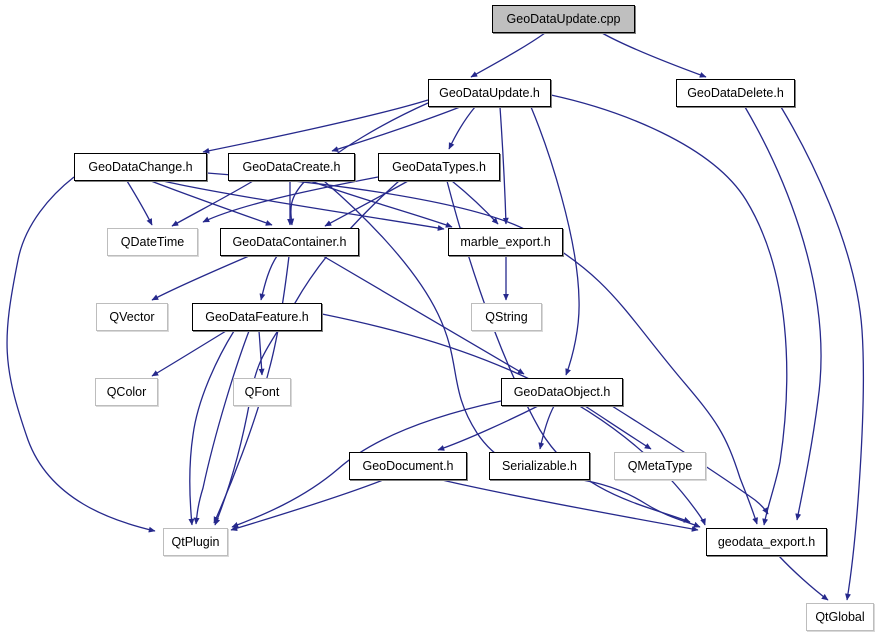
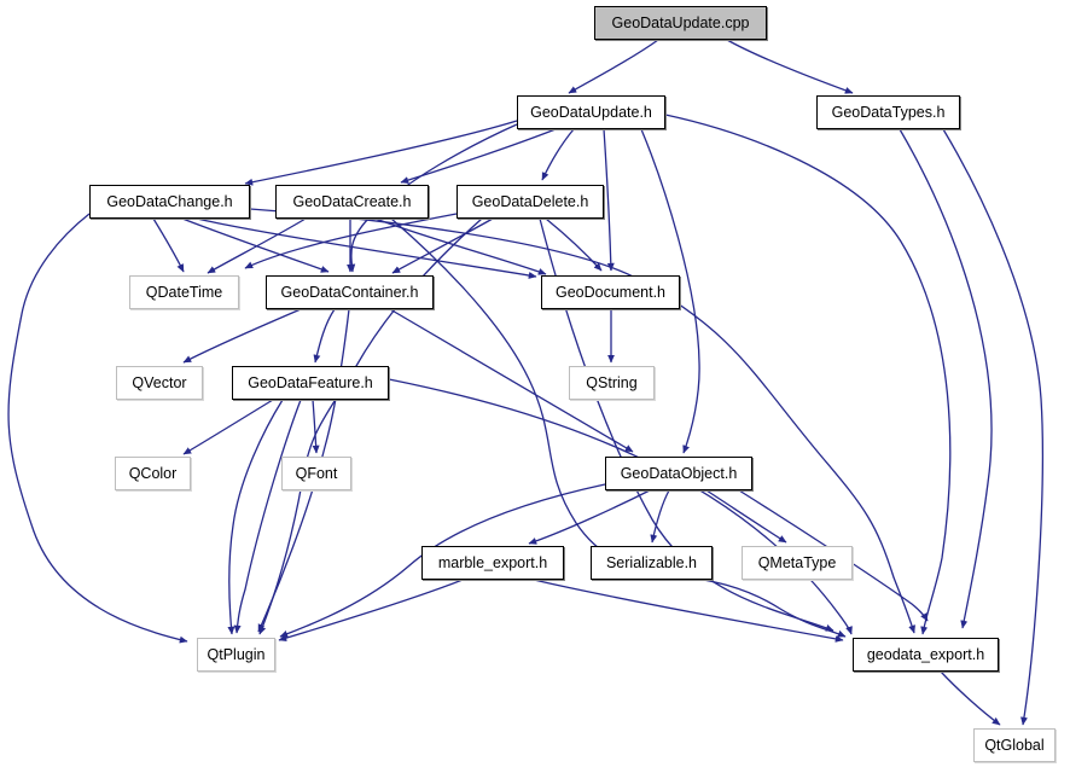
  GeoDataUpdate.cpp
  GeoDataUpdate.h
- GeoDataDelete.h
+ GeoDataTypes.h
  GeoDataChange.h
  GeoDataCreate.h
- GeoDataTypes.h
+ GeoDataDelete.h
  QDateTime
  GeoDataContainer.h
- marble_export.h
+ GeoDocument.h
  QVector
  GeoDataFeature.h
  QString
  QColor
  QFont
  GeoDataObject.h
- GeoDocument.h
+ marble_export.h
  Serializable.h
  QMetaType
  QtPlugin
  geodata_export.h
  QtGlobal
